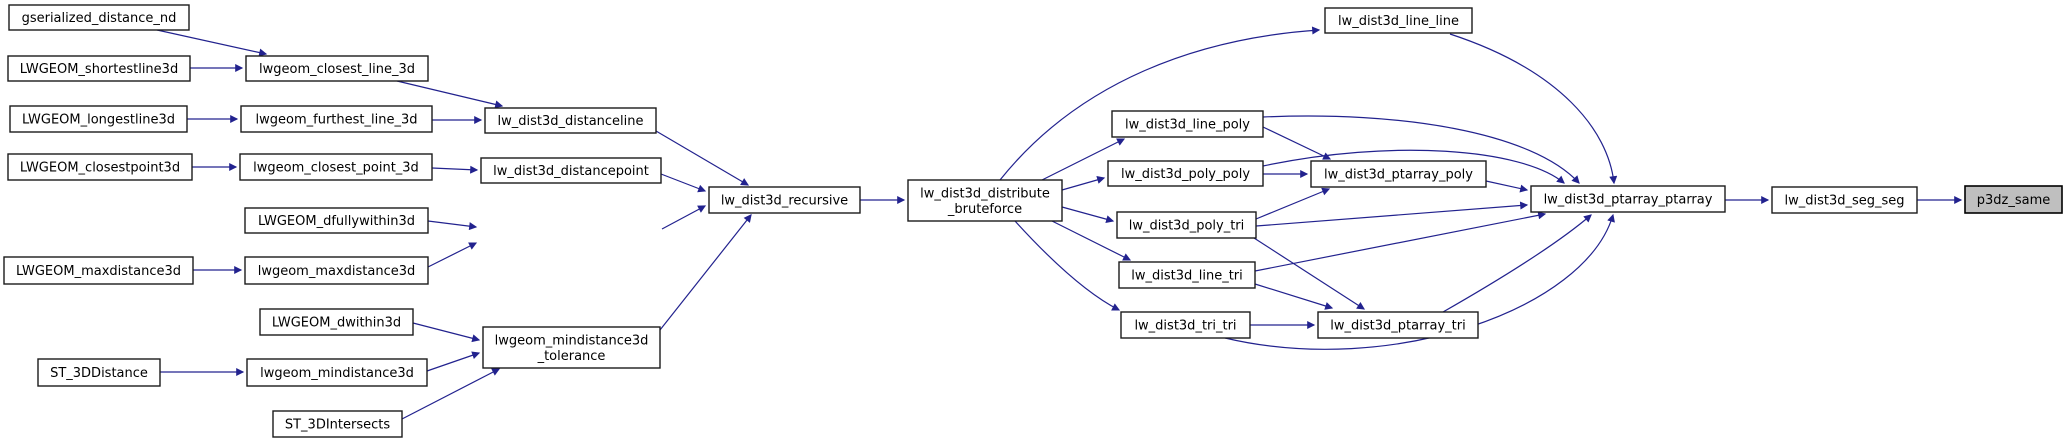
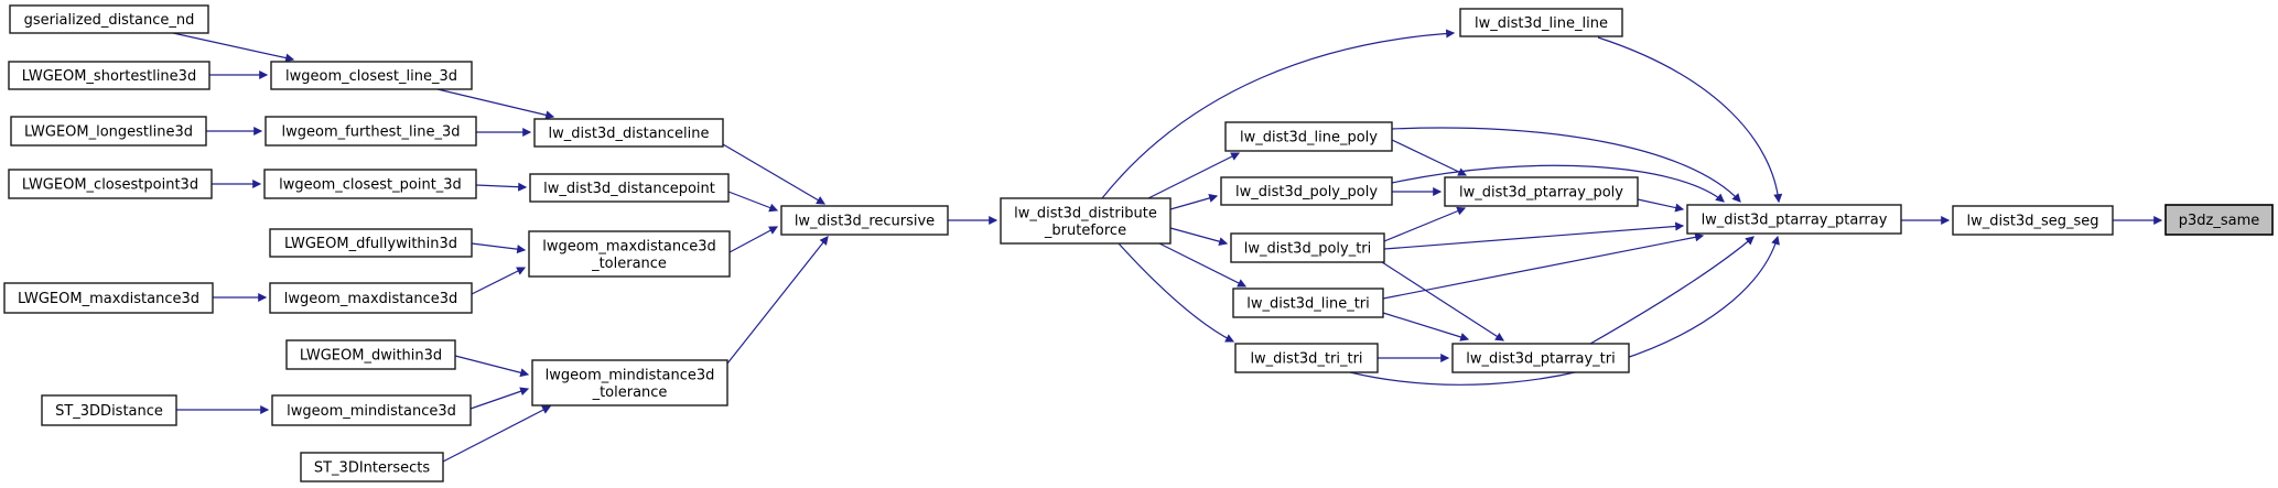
  gserialized_distance_nd
  LWGEOM_shortestline3d
  LWGEOM_longestline3d
  LWGEOM_closestpoint3d
  LWGEOM_maxdistance3d
  ST_3DDistance
  lwgeom_closest_line_3d
  lwgeom_furthest_line_3d
  lwgeom_closest_point_3d
  LWGEOM_dfullywithin3d
  lwgeom_maxdistance3d
  LWGEOM_dwithin3d
  lwgeom_mindistance3d
  ST_3DIntersects
  lw_dist3d_distanceline
  lw_dist3d_distancepoint
+ lwgeom_maxdistance3d _tolerance
  lwgeom_mindistance3d _tolerance
  lw_dist3d_recursive
  lw_dist3d_distribute _bruteforce
  lw_dist3d_line_line
  lw_dist3d_line_poly
  lw_dist3d_poly_poly
  lw_dist3d_poly_tri
  lw_dist3d_line_tri
  lw_dist3d_tri_tri
  lw_dist3d_ptarray_poly
  lw_dist3d_ptarray_tri
  lw_dist3d_ptarray_ptarray
  lw_dist3d_seg_seg
  p3dz_same
